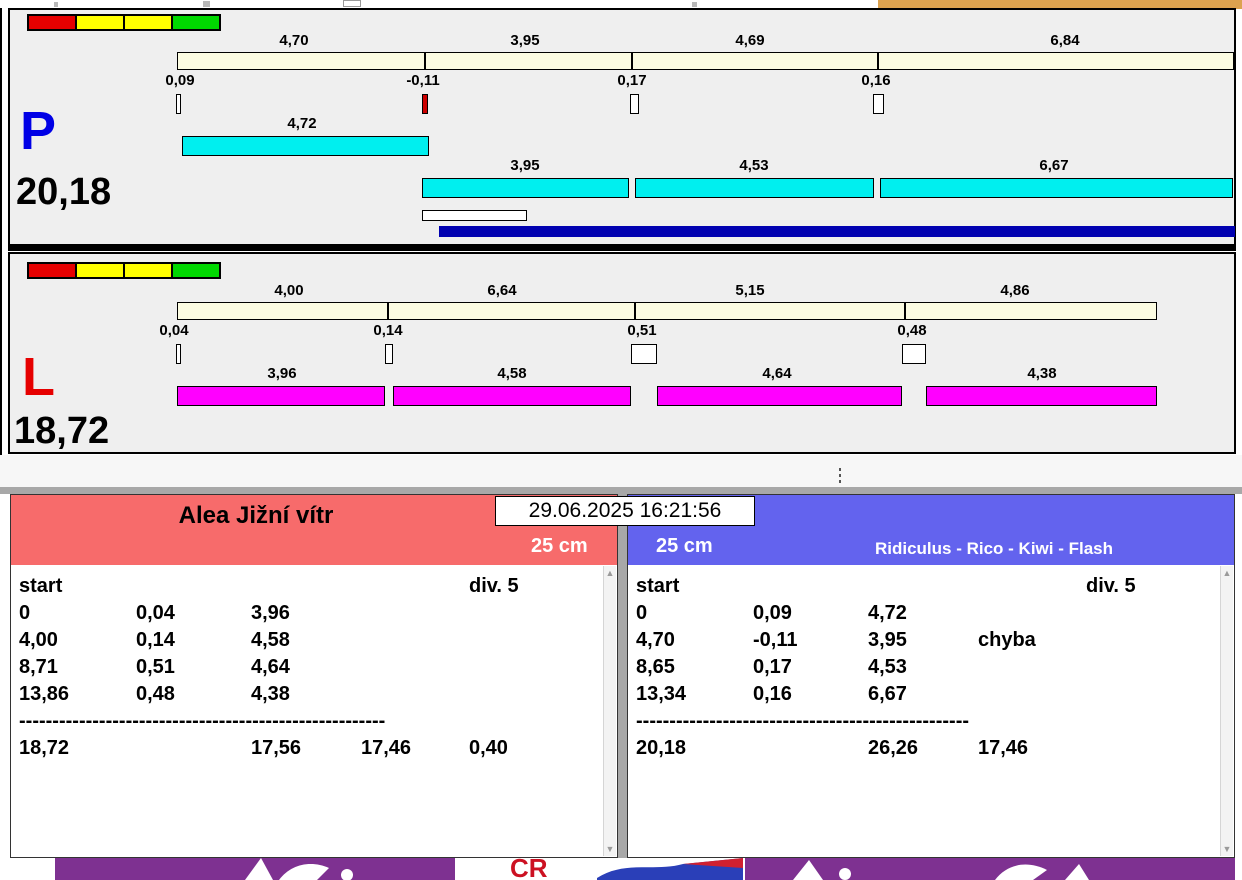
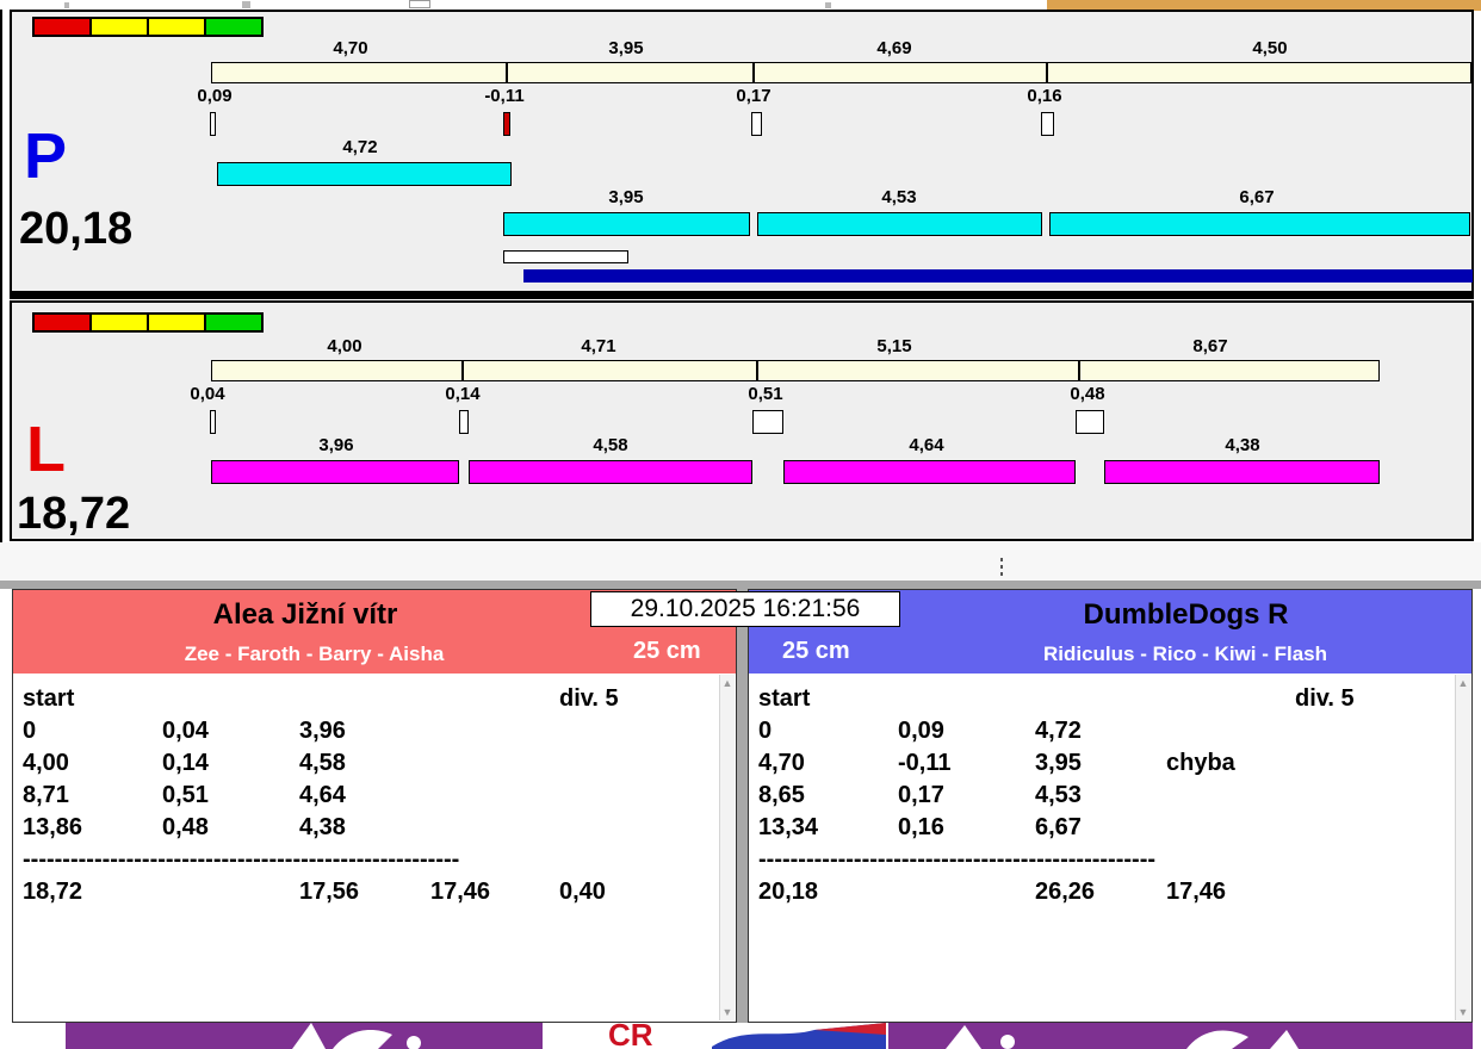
  4,70
  3,95
  4,69
- 6,84
+ 4,50
  0,09
  -0,11
  0,17
  0,16
  P
  4,72
  3,95
  4,53
  6,67
  20,18
  4,00
- 6,64
+ 4,71
  5,15
- 4,86
+ 8,67
  0,04
  0,14
  0,51
  0,48
  L
  3,96
  4,58
  4,64
  4,38
  18,72
  Alea Jižní vítr
+ Zee - Faroth - Barry - Aisha
  25 cm
  start
  div. 5
  0
  0,04
  3,96
  4,00
  0,14
  4,58
  8,71
  0,51
  4,64
  13,86
  0,48
  4,38
  -------------------------------------------------------
  18,72
  17,56
  17,46
  0,40
  ▲
  ▼
+ DumbleDogs R
  Ridiculus - Rico - Kiwi - Flash
  25 cm
  start
  div. 5
  0
  0,09
  4,72
  4,70
  -0,11
  3,95
  chyba
  8,65
  0,17
  4,53
  13,34
  0,16
  6,67
  --------------------------------------------------
  20,18
  26,26
  17,46
  ▲
  ▼
- 29.06.2025 16:21:56
+ 29.10.2025 16:21:56
  ČR
